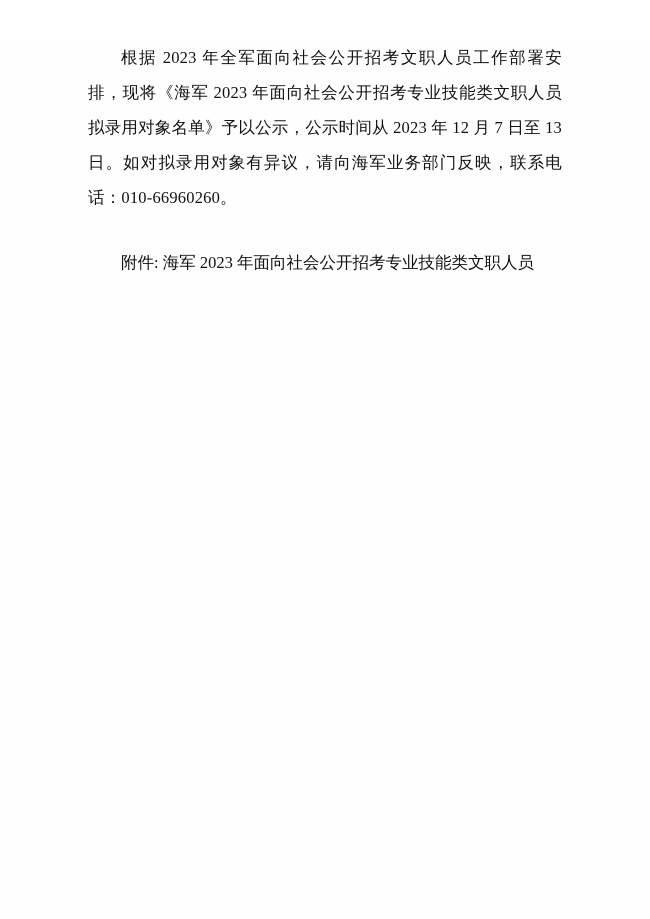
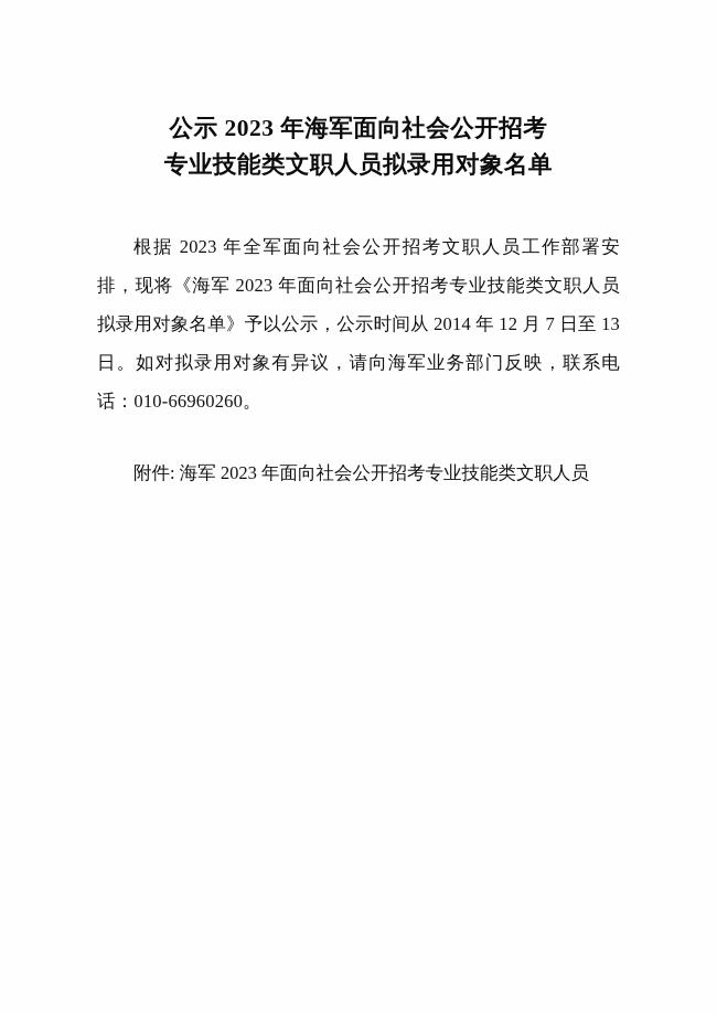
+ 公示 2023 年海军面向社会公开招考
+ 专业技能类文职人员拟录用对象名单
- 根据 2023 年全军面向社会公开招考文职人员工作部署安排，现将《海军 2023 年面向社会公开招考专业技能类文职人员拟录用对象名单》予以公示，公示时间从 2023 年 12 月 7 日至 13 日。如对拟录用对象有异议，请向海军业务部门反映，联系电话：010-66960260。
+ 根据 2023 年全军面向社会公开招考文职人员工作部署安排，现将《海军 2023 年面向社会公开招考专业技能类文职人员拟录用对象名单》予以公示，公示时间从 2014 年 12 月 7 日至 13 日。如对拟录用对象有异议，请向海军业务部门反映，联系电话：010-66960260。
  附件: 海军 2023 年面向社会公开招考专业技能类文职人员
